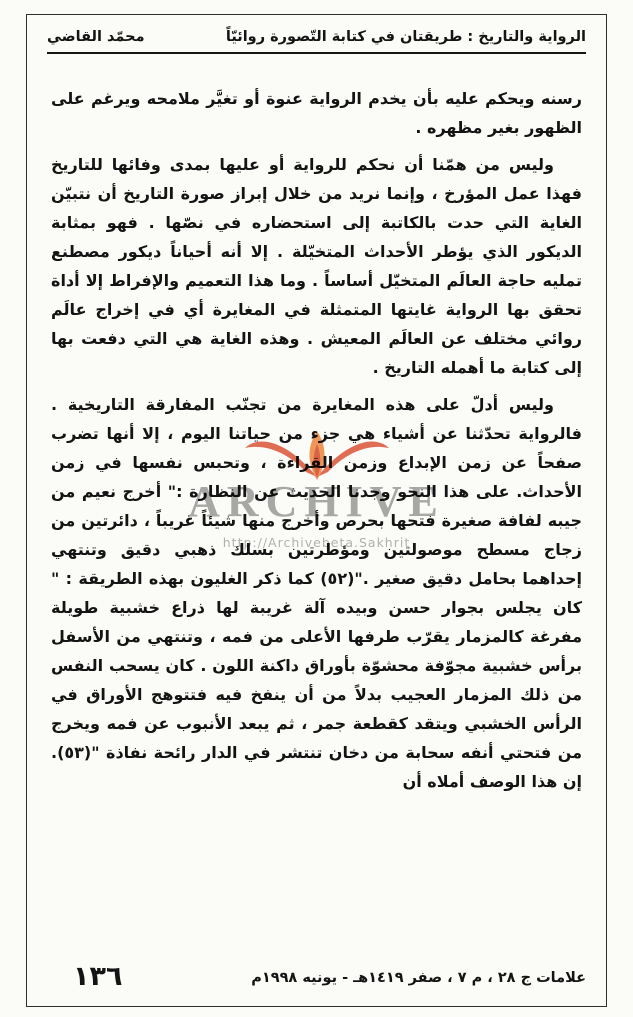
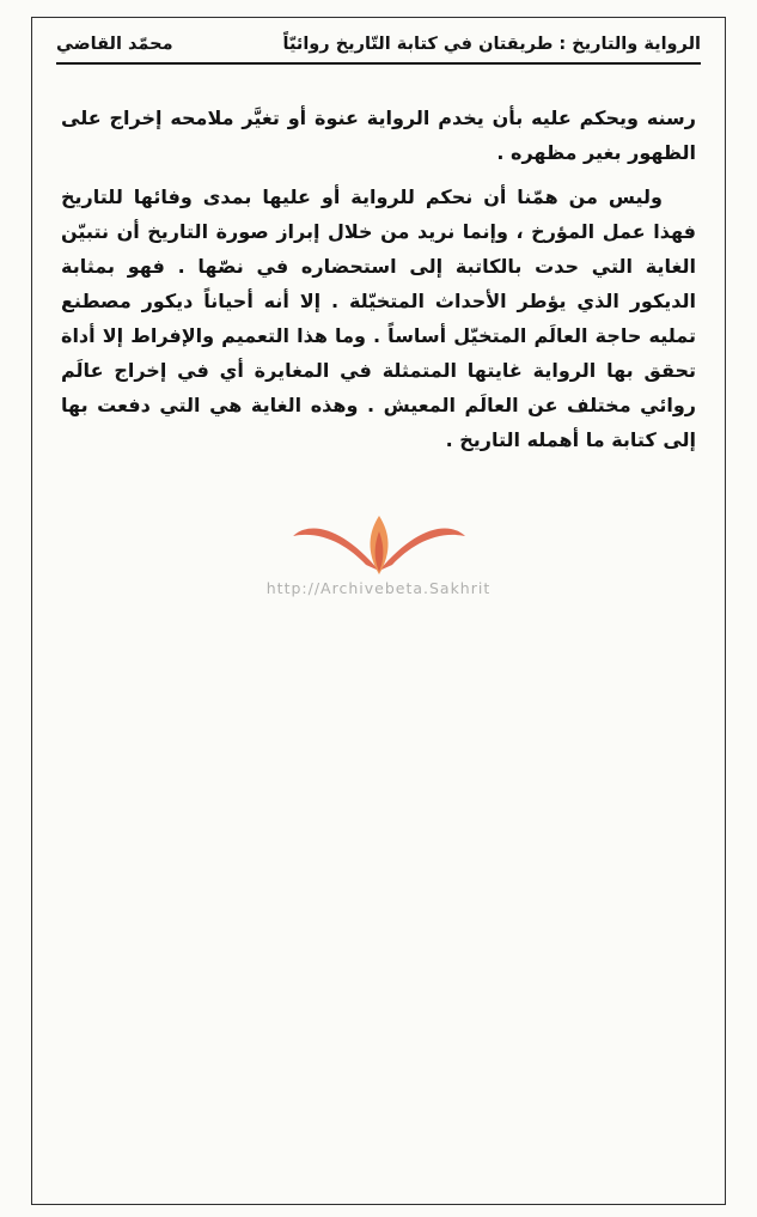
- الرواية والتاريخ : طريقتان في كتابة التّصورة روائيّاً
+ الرواية والتاريخ : طريقتان في كتابة التّاريخ روائيّاً
  محمّد القاضي
- ARCHIVE
  http://Archivebeta.Sakhrit
- رسنه ويحكم عليه بأن يخدم الرواية عنوة أو تغيَّر ملامحه ويرغم على الظهور بغير مظهره .
+ رسنه ويحكم عليه بأن يخدم الرواية عنوة أو تغيَّر ملامحه إخراج على الظهور بغير مظهره .
  وليس من همّنا أن نحكم للرواية أو عليها بمدى وفائها للتاريخ فهذا عمل المؤرخ ، وإنما نريد من خلال إبراز صورة التاريخ أن نتبيّن الغاية التي حدت بالكاتبة إلى استحضاره في نصّها . فهو بمثابة الديكور الذي يؤطر الأحداث المتخيّلة . إلا أنه أحياناً ديكور مصطنع تمليه حاجة العالَم المتخيّل أساساً . وما هذا التعميم والإفراط إلا أداة تحقق بها الرواية غايتها المتمثلة في المغايرة أي في إخراج عالَم روائي مختلف عن العالَم المعيش . وهذه الغاية هي التي دفعت بها إلى كتابة ما أهمله التاريخ .
- وليس أدلّ على هذه المغايرة من تجنّب المفارقة التاريخية . فالرواية تحدّثنا عن أشياء هي جزء من حياتنا اليوم ، إلا أنها تضرب صفحاً عن زمن الإبداع وزمن القراءة ، وتحبس نفسها في زمن الأحداث. على هذا النحو وجدنا الحديث عن النظارة :" أخرج نعيم من جيبه لفافة صغيرة فتحها بحرص وأخرج منها شيئاً غريباً ، دائرتين من زجاج مسطح موصولتين ومؤطرتين بسلك ذهبي دقيق وتنتهي إحداهما بحامل دقيق صغير ."(٥٢) كما ذكر الغليون بهذه الطريقة : " كان يجلس بجوار حسن وبيده آلة غريبة لها ذراع خشبية طويلة مفرغة كالمزمار يقرّب طرفها الأعلى من فمه ، وتنتهي من الأسفل برأس خشبية مجوّفة محشوّة بأوراق داكنة اللون . كان يسحب النفس من ذلك المزمار العجيب بدلاً من أن ينفخ فيه فتتوهج الأوراق في الرأس الخشبي ويتقد كقطعة جمر ، ثم يبعد الأنبوب عن فمه ويخرج من فتحتي أنفه سحابة من دخان تنتشر في الدار رائحة نفاذة "(٥٣). إن هذا الوصف أملاه أن
- علامات ج ٢٨ ، م ٧ ، صفر ١٤١٩هـ - يونيه ١٩٩٨م
- ١٣٦
